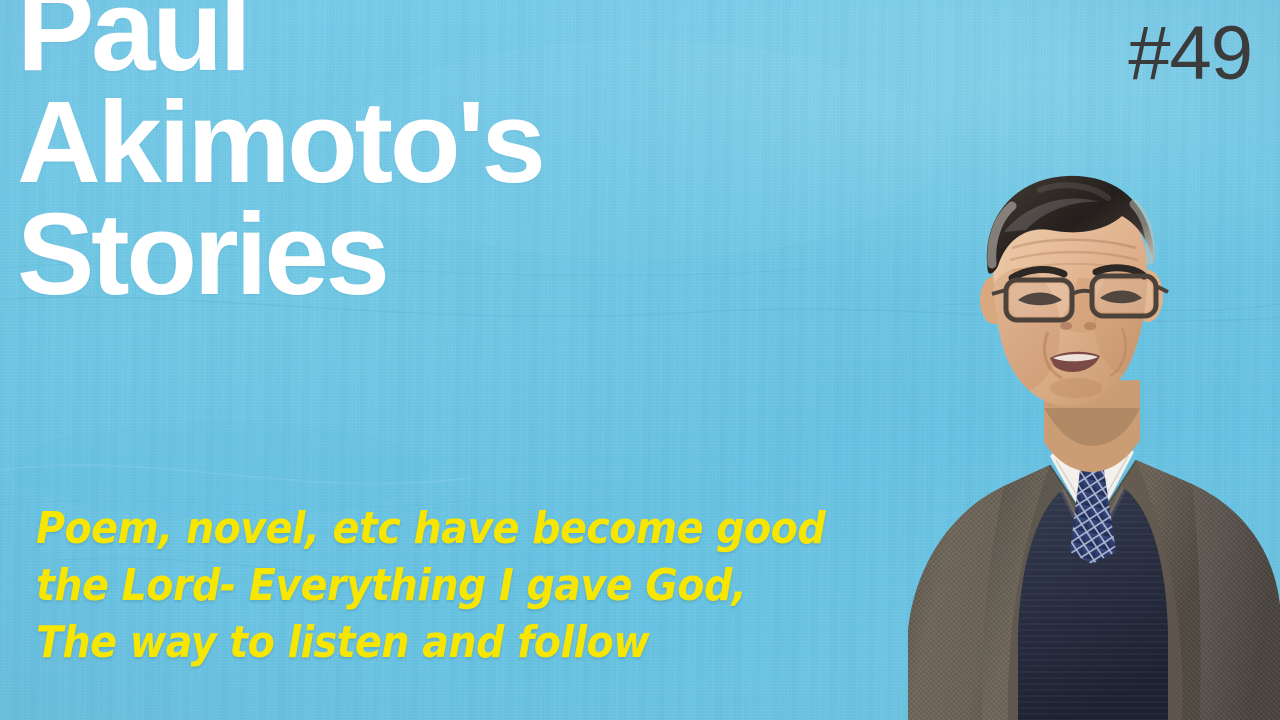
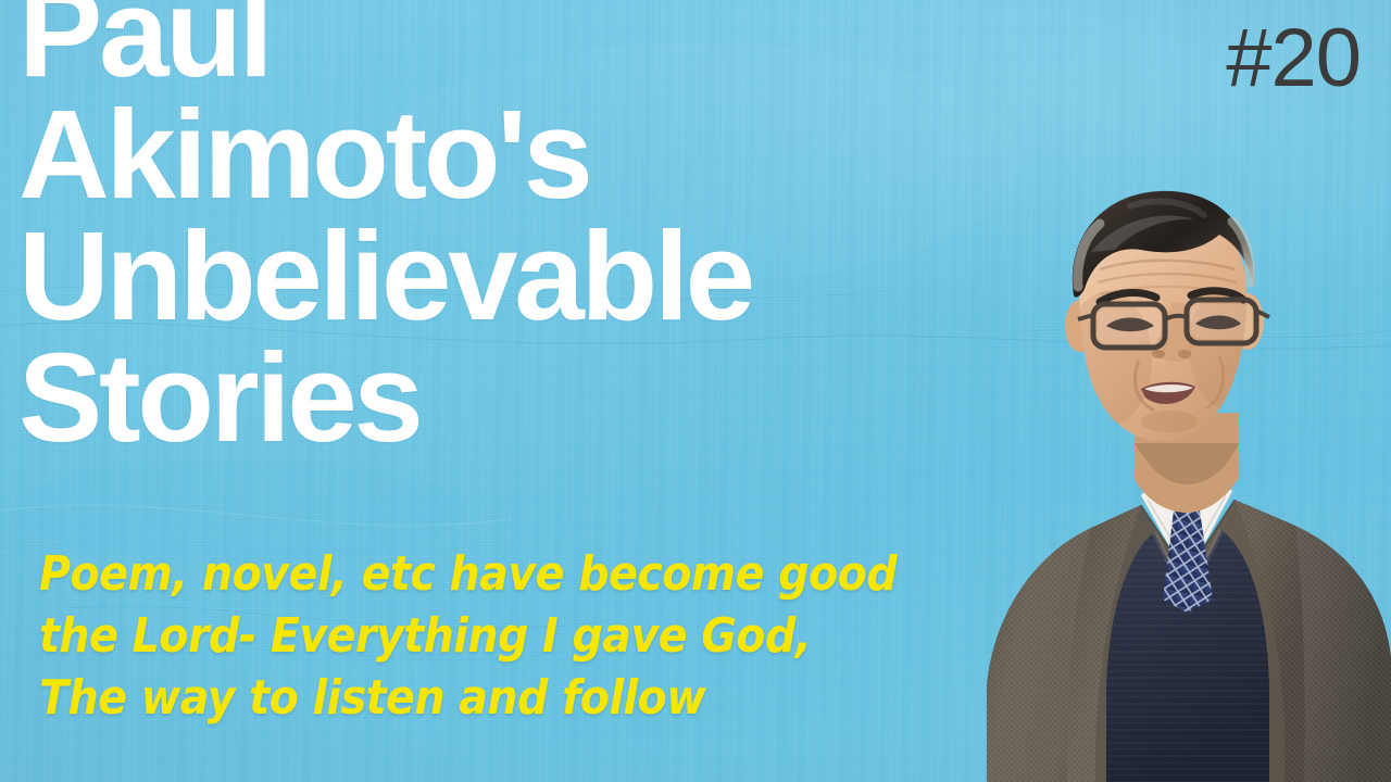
  Paul
  Akimoto's
+ Unbelievable
  Stories
  Poem, novel, etc have become good
  the Lord- Everything I gave God,
  The way to listen and follow
- #49
+ #20
